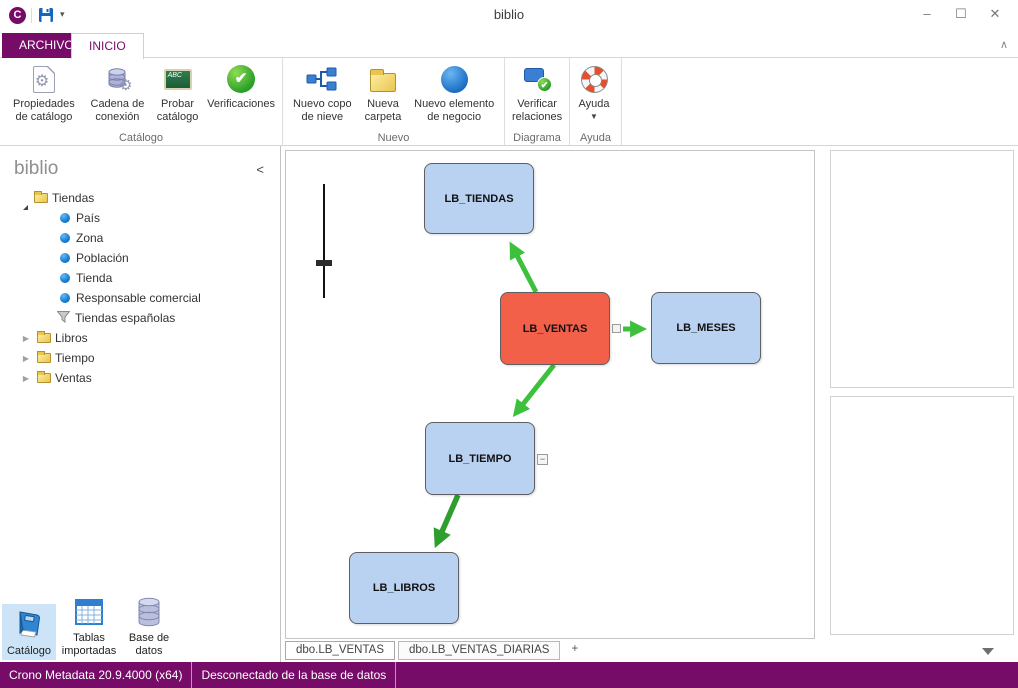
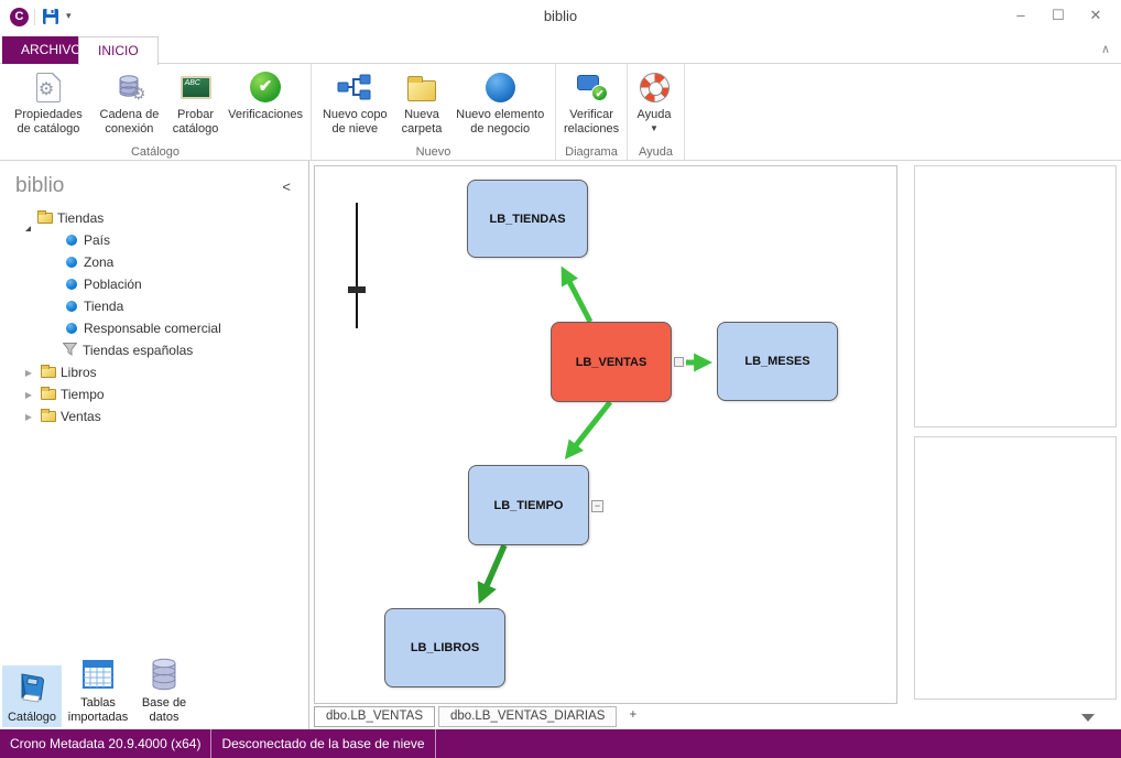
  C
  ▾
  biblio
  –
  ☐
  ✕
  ARCHIVO
  INICIO
  ∧
  ⚙
  Propiedades de catálogo
  ⚙
  Cadena de conexión
  Probar catálogo
  ✔
  Verificaciones
  Catálogo
  Nuevo copo de nieve
  Nueva carpeta
  Nuevo elemento de negocio
  Nuevo
  ✔
  Verificar relaciones
  Diagrama
  Ayuda
  ▼
  Ayuda
  biblio
  <
  Tiendas
  País
  Zona
  Población
  Tienda
  Responsable comercial
  Tiendas españolas
  ▶
  Libros
  ▶
  Tiempo
  ▶
  Ventas
  Catálogo
  Tablas importadas
  Base de datos
  LB_TIENDAS
  LB_VENTAS
  LB_MESES
  LB_TIEMPO
  LB_LIBROS
  −
  dbo.LB_VENTAS
  dbo.LB_VENTAS_DIARIAS
  +
  Crono Metadata 20.9.4000 (x64)
- Desconectado de la base de datos
+ Desconectado de la base de nieve
